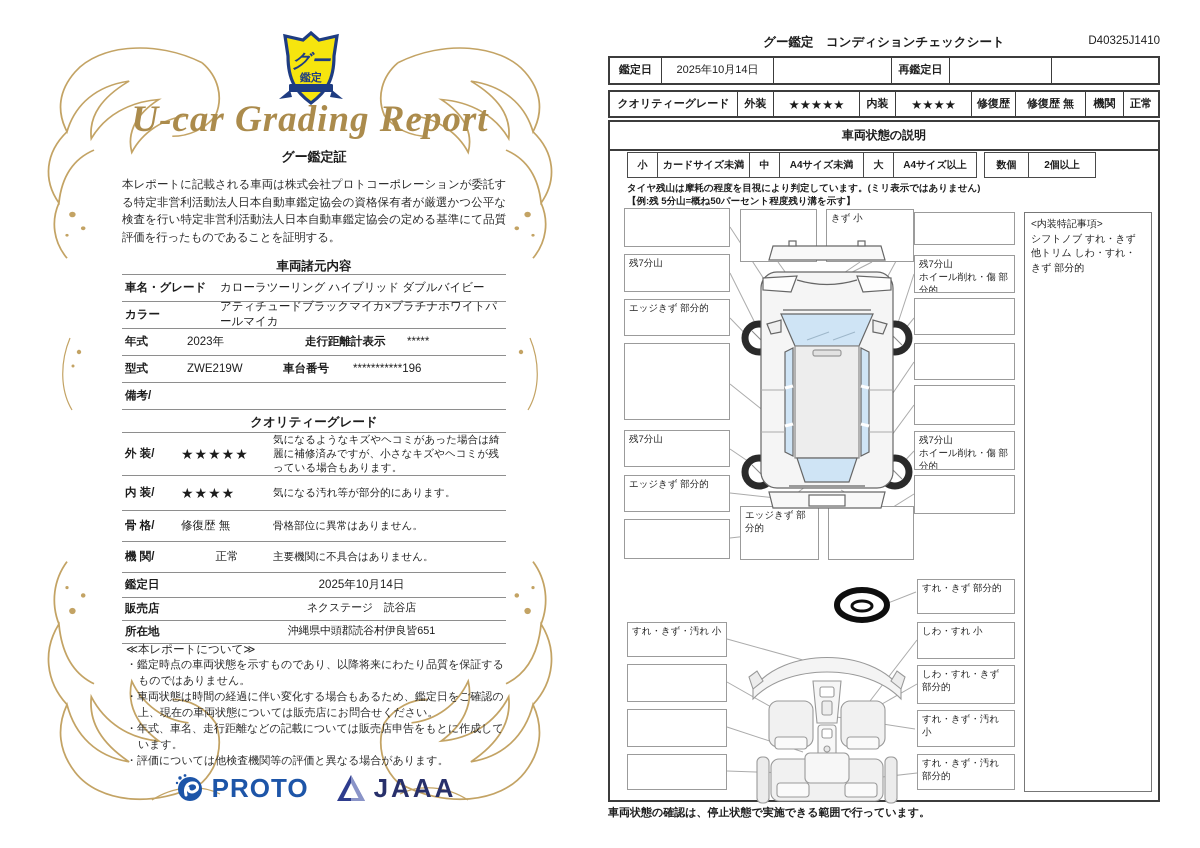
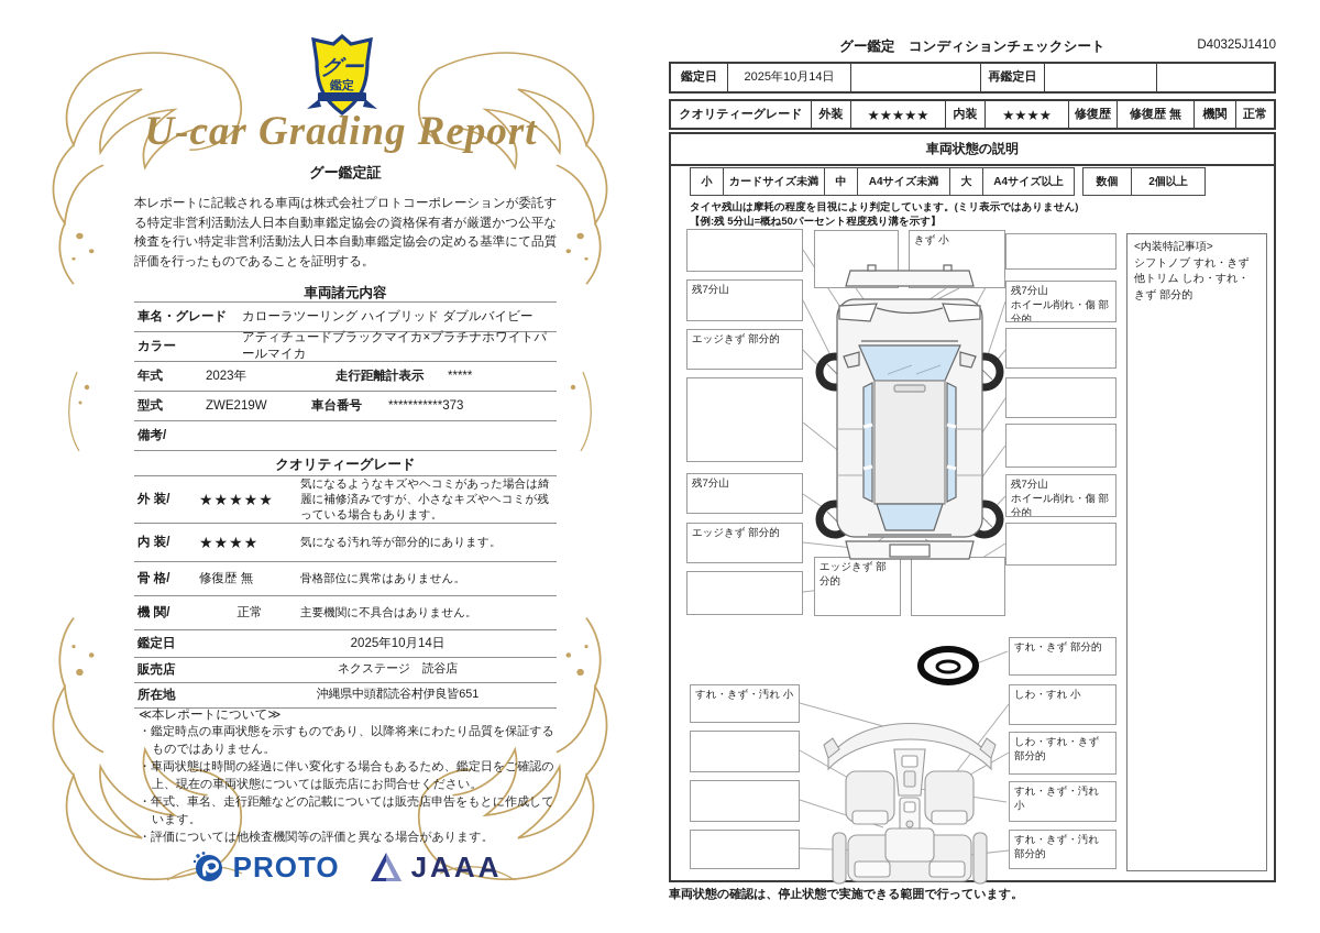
  グー
  鑑定
  U-car Grading Report
  グー鑑定証
  本レポートに記載される車両は株式会社プロトコーポレーションが委託する特定非営利活動法人日本自動車鑑定協会の資格保有者が厳選かつ公平な検査を行い特定非営利活動法人日本自動車鑑定協会の定める基準にて品質評価を行ったものであることを証明する。
  車両諸元内容
  車名・グレード
  カローラツーリング ハイブリッド ダブルバイビー
  カラー
  アティチュードブラックマイカ×プラチナホワイトパールマイカ
  年式
  2023年
  走行距離計表示
  *****
  型式
  ZWE219W
  車台番号
- ***********196
+ ***********373
  備考/
  クオリティーグレード
  外 装/
  ★★★★★
  気になるようなキズやヘコミがあった場合は綺麗に補修済みですが、小さなキズやヘコミが残っている場合もあります。
  内 装/
  ★★★★
  気になる汚れ等が部分的にあります。
  骨 格/
  修復歴 無
  骨格部位に異常はありません。
  機 関/
  正常
  主要機関に不具合はありません。
  鑑定日
  2025年10月14日
  販売店
  ネクステージ 読谷店
  所在地
  沖縄県中頭郡読谷村伊良皆651
  ≪本レポートについて≫
  ・鑑定時点の車両状態を示すものであり、以降将来にわたり品質を保証するものではありません。
  ・車両状態は時間の経過に伴い変化する場合もあるため、鑑定日をご確認の上、現在の車両状態については販売店にお問合せください。
  ・年式、車名、走行距離などの記載については販売店申告をもとに作成しています。
  ・評価については他検査機関等の評価と異なる場合があります。
  PROTO
  JAAA
  グー鑑定 コンディションチェックシート
  D40325J1410
  鑑定日
  2025年10月14日
  再鑑定日
  クオリティーグレード
  外装
  ★★★★★
  内装
  ★★★★
  修復歴
  修復歴 無
  機関
  正常
  車両状態の説明
  小
  カードサイズ未満
  中
  A4サイズ未満
  大
  A4サイズ以上
  数個
  2個以上
  タイヤ残山は摩耗の程度を目視により判定しています。(ミリ表示ではありません)
  【例:残 5分山=概ね50パーセント程度残り溝を示す】
  残7分山
  エッジきず 部分的
  残7分山
  エッジきず 部分的
  きず 小
  エッジきず 部分的
  残7分山
  ホイール削れ・傷 部分的
  残7分山
  ホイール削れ・傷 部分的
  <内装特記事項>
  シフトノブ すれ・きず
  他トリム しわ・すれ・きず 部分的
  すれ・きず・汚れ 小
  すれ・きず 部分的
  しわ・すれ 小
  しわ・すれ・きず 部分的
  すれ・きず・汚れ 小
  すれ・きず・汚れ 部分的
  車両状態の確認は、停止状態で実施できる範囲で行っています。
